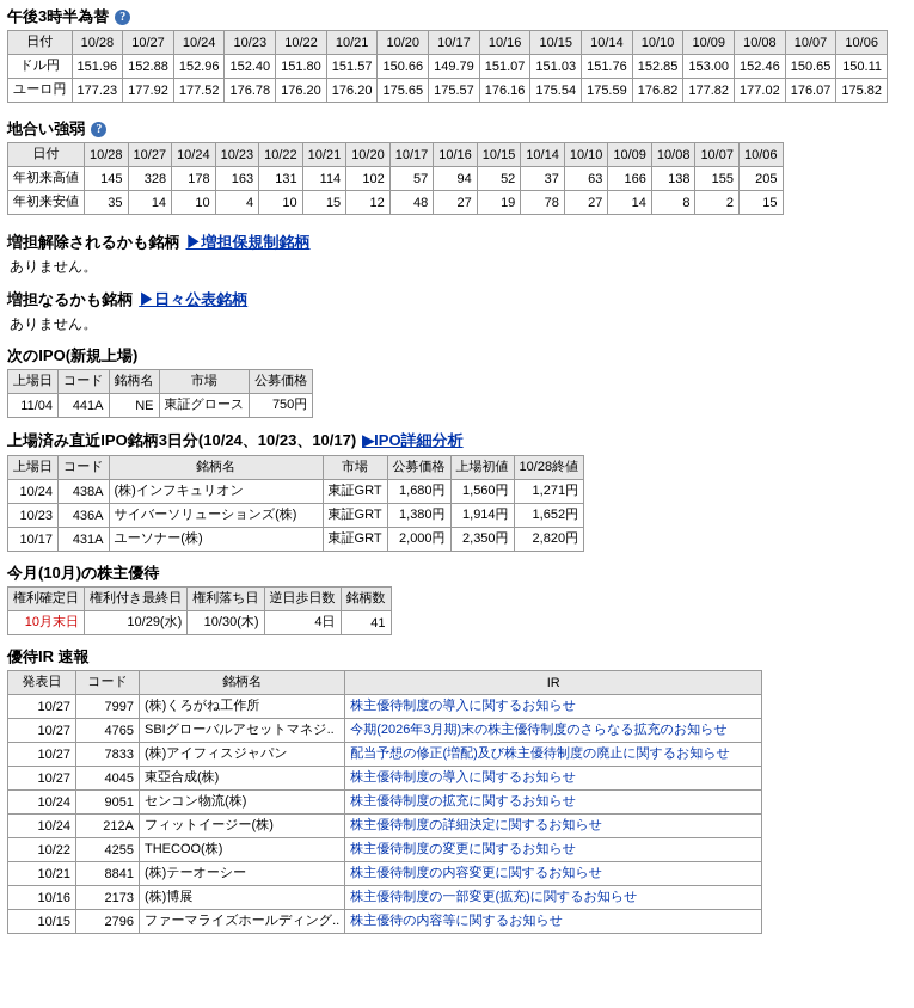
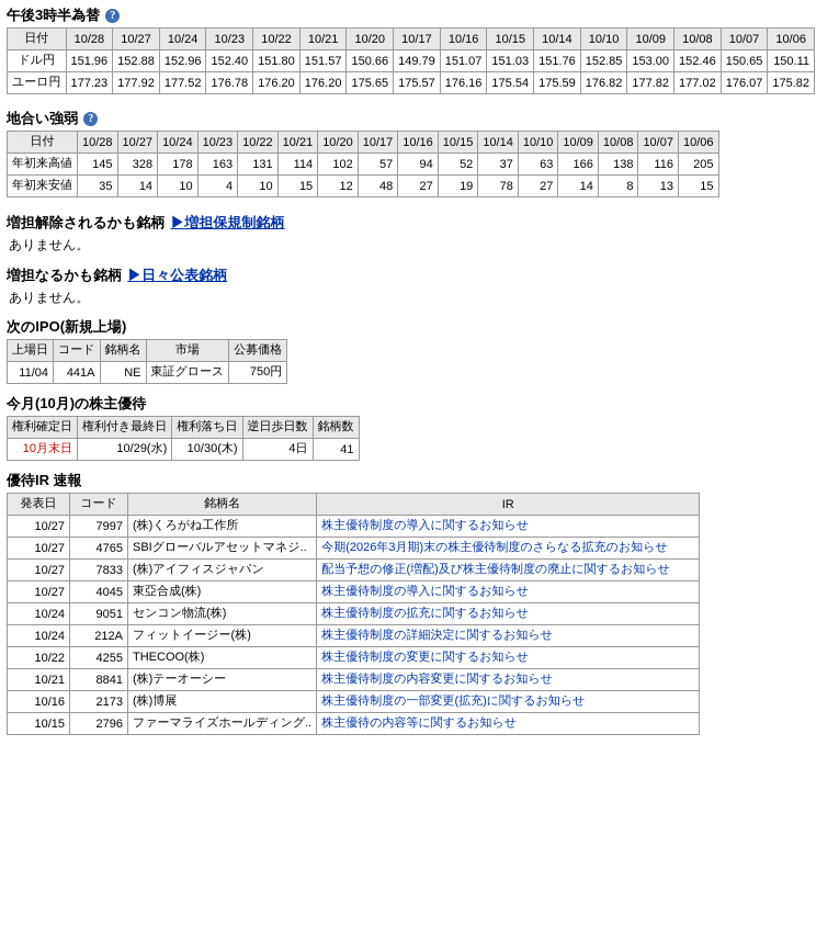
  午後3時半為替
  ?
  日付	10/28	10/27	10/24	10/23	10/22	10/21	10/20	10/17	10/16	10/15	10/14	10/10	10/09	10/08	10/07	10/06
  ドル円	151.96	152.88	152.96	152.40	151.80	151.57	150.66	149.79	151.07	151.03	151.76	152.85	153.00	152.46	150.65	150.11
  ユーロ円	177.23	177.92	177.52	176.78	176.20	176.20	175.65	175.57	176.16	175.54	175.59	176.82	177.82	177.02	176.07	175.82
  地合い強弱
  ?
  日付	10/28	10/27	10/24	10/23	10/22	10/21	10/20	10/17	10/16	10/15	10/14	10/10	10/09	10/08	10/07	10/06
- 年初来高値	145	328	178	163	131	114	102	57	94	52	37	63	166	138	155	205
+ 年初来高値	145	328	178	163	131	114	102	57	94	52	37	63	166	138	116	205
- 年初来安値	35	14	10	4	10	15	12	48	27	19	78	27	14	8	2	15
+ 年初来安値	35	14	10	4	10	15	12	48	27	19	78	27	14	8	13	15
  増担解除されるかも銘柄
  ▶増担保規制銘柄
  ありません。
  増担なるかも銘柄
  ▶日々公表銘柄
  ありません。
  次のIPO(新規上場)
  上場日	コード	銘柄名	市場	公募価格
  11/04	441A	NE	東証グロース	750円
- 上場済み直近IPO銘柄3日分(10/24、10/23、10/17)
- ▶IPO詳細分析
- 上場日	コード	銘柄名	市場	公募価格	上場初値	10/28終値
- 10/24	438A	(株)インフキュリオン	東証GRT	1,680円	1,560円	1,271円
- 10/23	436A	サイバーソリューションズ(株)	東証GRT	1,380円	1,914円	1,652円
- 10/17	431A	ユーソナー(株)	東証GRT	2,000円	2,350円	2,820円
  今月(10月)の株主優待
  権利確定日	権利付き最終日	権利落ち日	逆日歩日数	銘柄数
  10月末日	10/29(水)	10/30(木)	4日	41
  優待IR 速報
  発表日	コード	銘柄名	IR
  10/27	7997	(株)くろがね工作所	株主優待制度の導入に関するお知らせ
  10/27	4765	SBIグローバルアセットマネジ..	今期(2026年3月期)末の株主優待制度のさらなる拡充のお知らせ
  10/27	7833	(株)アイフィスジャパン	配当予想の修正(増配)及び株主優待制度の廃止に関するお知らせ
  10/27	4045	東亞合成(株)	株主優待制度の導入に関するお知らせ
  10/24	9051	センコン物流(株)	株主優待制度の拡充に関するお知らせ
  10/24	212A	フィットイージー(株)	株主優待制度の詳細決定に関するお知らせ
  10/22	4255	THECOO(株)	株主優待制度の変更に関するお知らせ
  10/21	8841	(株)テーオーシー	株主優待制度の内容変更に関するお知らせ
  10/16	2173	(株)博展	株主優待制度の一部変更(拡充)に関するお知らせ
  10/15	2796	ファーマライズホールディング..	株主優待の内容等に関するお知らせ
